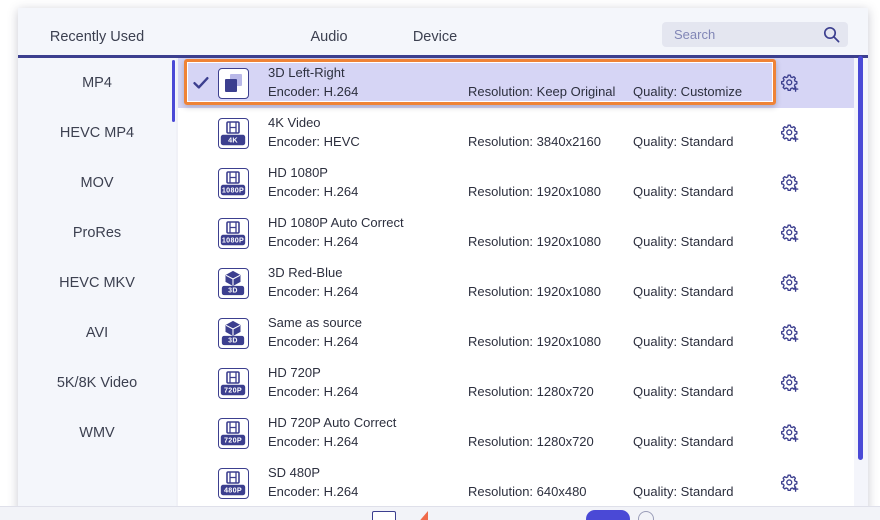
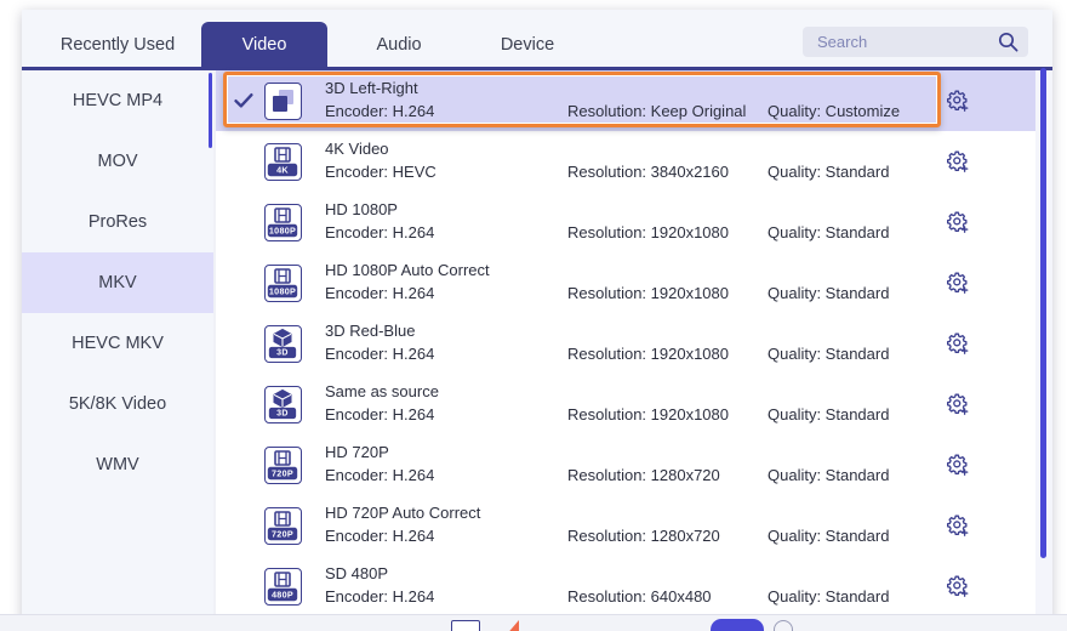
  Recently Used
+ Video
  Audio
  Device
  Search
- MP4
  HEVC MP4
  MOV
  ProRes
+ MKV
  HEVC MKV
- AVI
  5K/8K Video
  WMV
  3D Left-Right
  Encoder: H.264
  Resolution: Keep Original
  Quality: Customize
  4K
  4K Video
  Encoder: HEVC
  Resolution: 3840x2160
  Quality: Standard
  1080P
  HD 1080P
  Encoder: H.264
  Resolution: 1920x1080
  Quality: Standard
  1080P
  HD 1080P Auto Correct
  Encoder: H.264
  Resolution: 1920x1080
  Quality: Standard
  3D Red-Blue
  Encoder: H.264
  Resolution: 1920x1080
  Quality: Standard
  Same as source
  Encoder: H.264
  Resolution: 1920x1080
  Quality: Standard
  720P
  HD 720P
  Encoder: H.264
  Resolution: 1280x720
  Quality: Standard
  720P
  HD 720P Auto Correct
  Encoder: H.264
  Resolution: 1280x720
  Quality: Standard
  480P
  SD 480P
  Encoder: H.264
  Resolution: 640x480
  Quality: Standard
